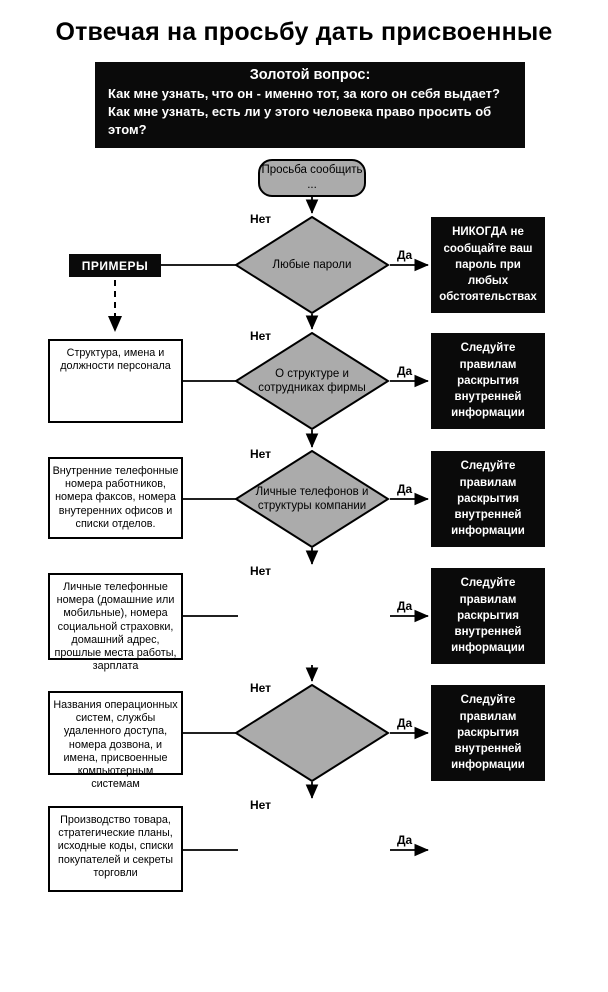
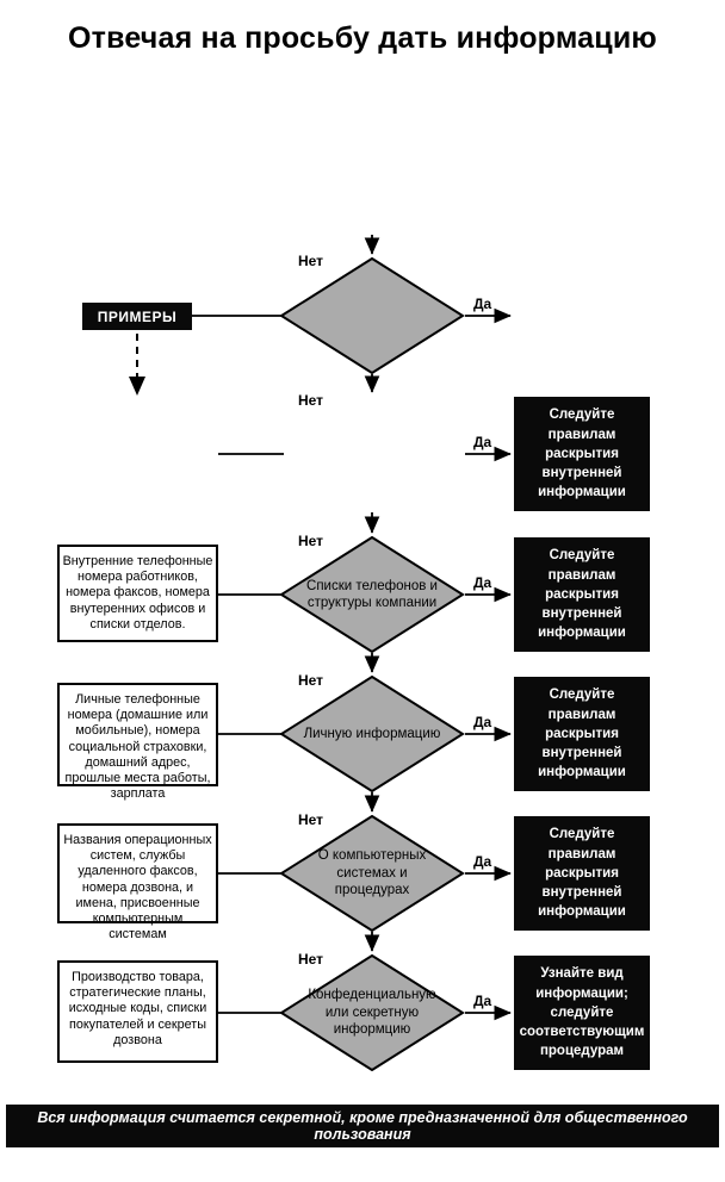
- Отвечая на просьбу дать присвоенные
+ Отвечая на просьбу дать информацию
- Золотой вопрос:
- Как мне узнать, что он - именно тот, за кого он себя выдает? Как мне узнать, есть ли у этого человека право просить об этом?
- Просьба сообщить ...
  ПРИМЕРЫ
- Любые пароли
  Нет
  Да
- НИКОГДА не сообщайте ваш пароль при любых обстоятельствах
- Структура, имена и должности персонала
- О структуре и сотрудниках фирмы
  Нет
  Да
  Следуйте правилам раскрытия внутренней информации
  Внутренние телефонные номера работников, номера факсов, номера внутеренних офисов и списки отделов.
- Личные телефонов и структуры компании
+ Списки телефонов и структуры компании
  Нет
  Да
  Следуйте правилам раскрытия внутренней информации
  Личные телефонные номера (домашние или мобильные), номера социальной страховки, домашний адрес, прошлые места работы, зарплата
+ Личную информацию
  Нет
  Да
  Следуйте правилам раскрытия внутренней информации
- Названия операционных систем, службы удаленного доступа, номера дозвона, и имена, присвоенные компьютерным системам
+ Названия операционных систем, службы удаленного факсов, номера дозвона, и имена, присвоенные компьютерным системам
+ О компьютерных системах и процедурах
  Нет
  Да
  Следуйте правилам раскрытия внутренней информации
- Производство товара, стратегические планы, исходные коды, списки покупателей и секреты торговли
+ Производство товара, стратегические планы, исходные коды, списки покупателей и секреты дозвона
+ Конфеденциальную или секретную информцию
  Нет
  Да
+ Узнайте вид информации; следуйте соответствующим процедурам
+ Вся информация считается секретной, кроме предназначенной для общественного пользования
